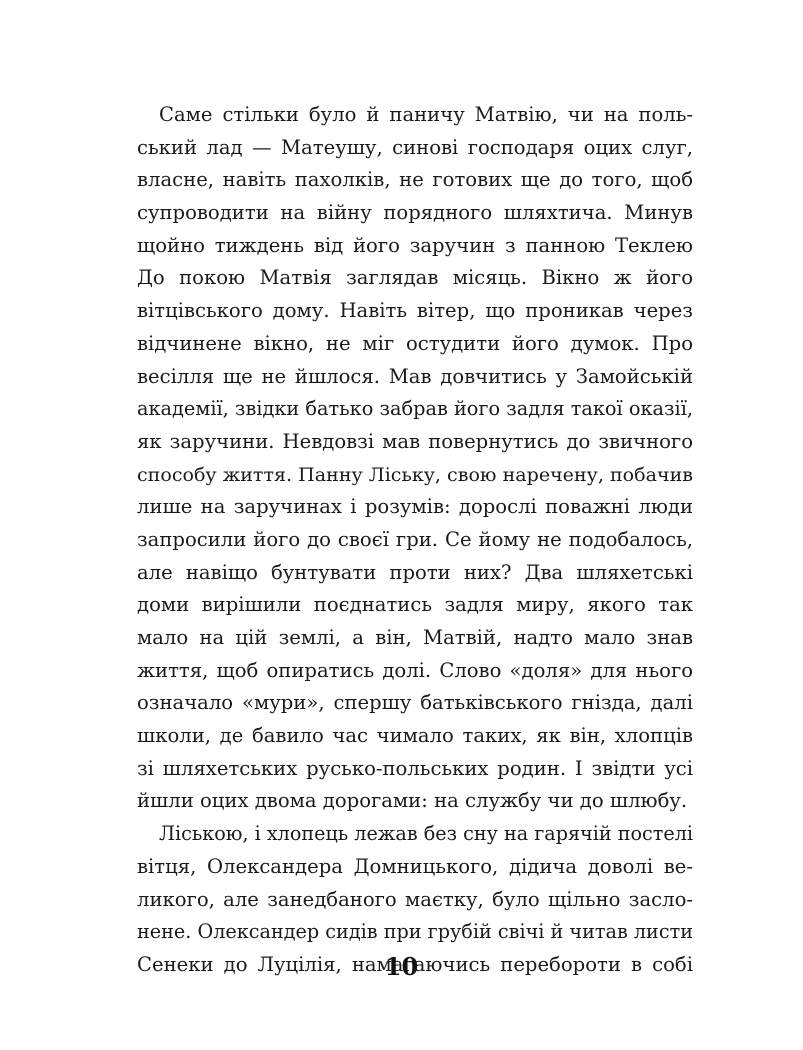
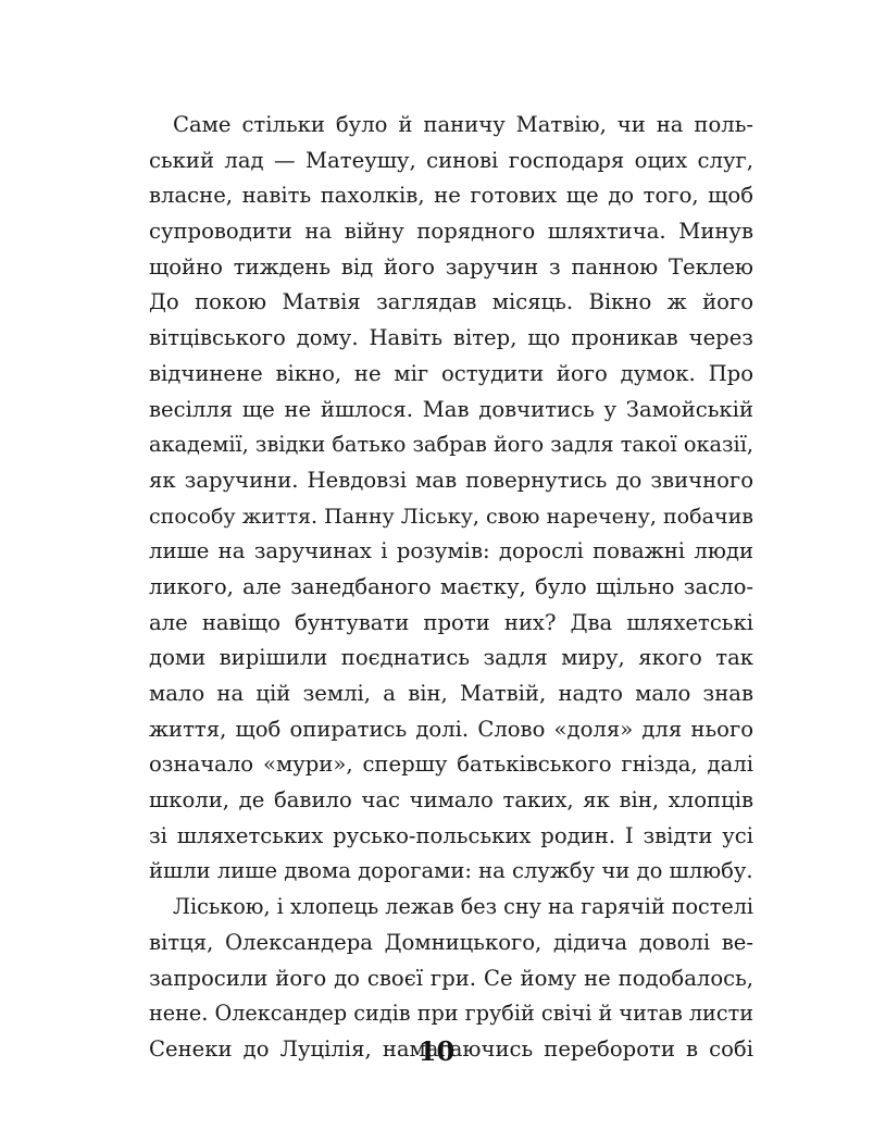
  Саме стільки було й паничу Матвію, чи на поль-
  ський лад — Матеушу, синові господаря оцих слуг,
  власне, навіть пахолків, не готових ще до того, щоб
  супроводити на війну порядного шляхтича. Минув
  щойно тиждень від його заручин з панною Теклею
  До покою Матвія заглядав місяць. Вікно ж його
  вітцівського дому. Навіть вітер, що проникав через
  відчинене вікно, не міг остудити його думок. Про
  весілля ще не йшлося. Мав довчитись у Замойській
  академії, звідки батько забрав його задля такої оказії,
  як заручини. Невдовзі мав повернутись до звичного
  способу життя. Панну Ліську, свою наречену, побачив
  лише на заручинах і розумів: дорослі поважні люди
- запросили його до своєї гри. Се йому не подобалось,
+ ликого, але занедбаного маєтку, було щільно засло-
  але навіщо бунтувати проти них? Два шляхетські
  доми вирішили поєднатись задля миру, якого так
  мало на цій землі, а він, Матвій, надто мало знав
  життя, щоб опиратись долі. Слово «доля» для нього
  означало «мури», спершу батьківського гнізда, далі
  школи, де бавило час чимало таких, як він, хлопців
  зі шляхетських русько-польських родин. І звідти усі
- йшли оцих двома дорогами: на службу чи до шлюбу.
+ йшли лише двома дорогами: на службу чи до шлюбу.
  Ліською, і хлопець лежав без сну на гарячій постелі
  вітця, Олександера Домницького, дідича доволі ве-
- ликого, але занедбаного маєтку, було щільно засло-
+ запросили його до своєї гри. Се йому не подобалось,
  нене. Олександер сидів при грубій свічі й читав листи
  Сенеки до Луцілія, намагаючись перебороти в собі
  10
